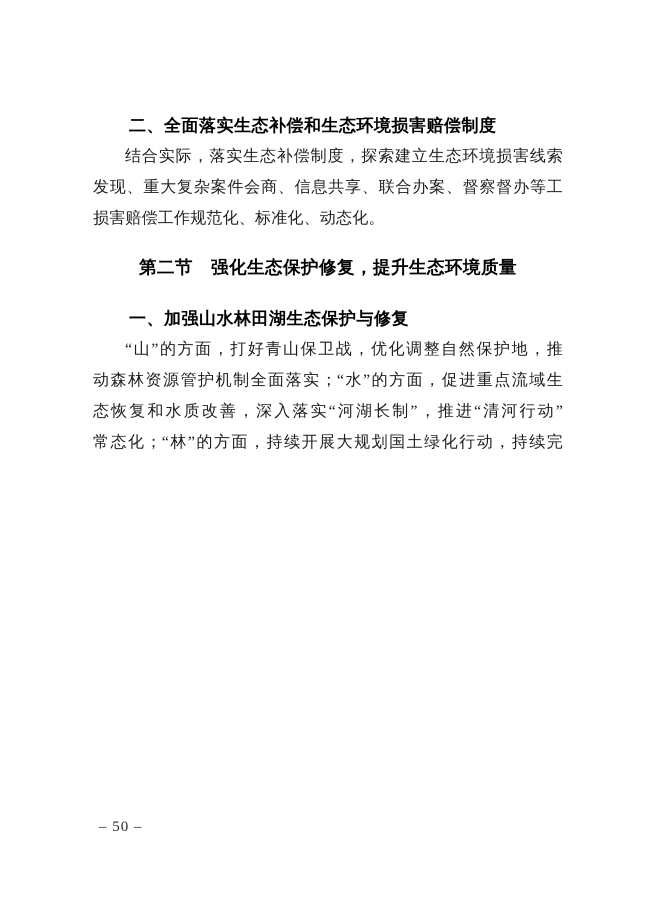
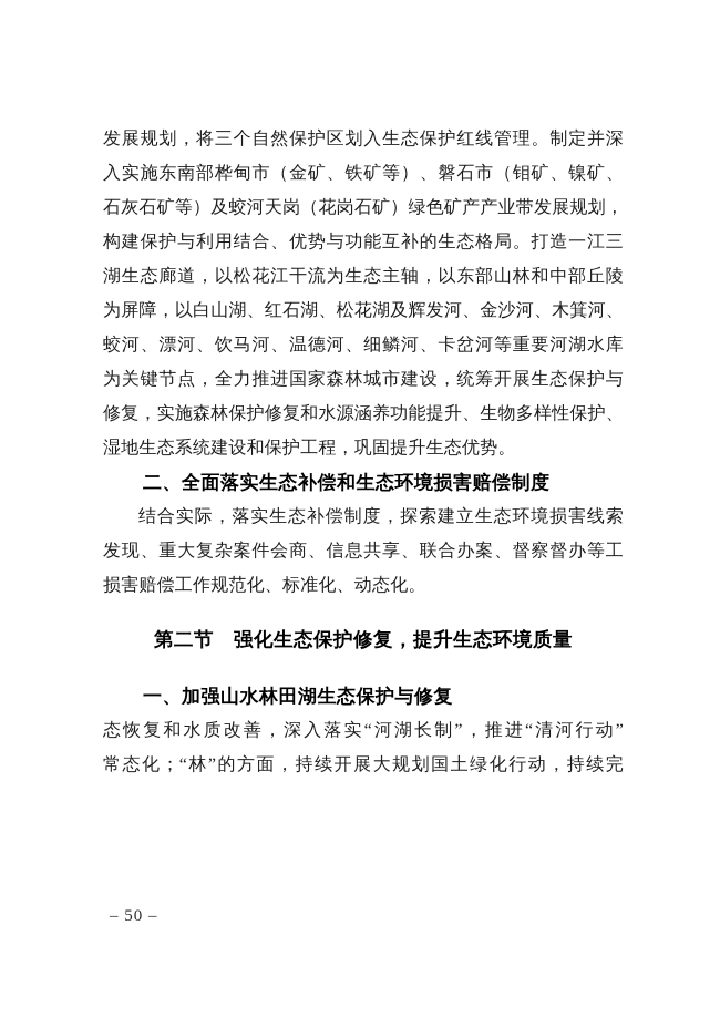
+ 发展规划，将三个自然保护区划入生态保护红线管理。制定并深
+ 入实施东南部桦甸市（金矿、铁矿等）、磐石市（钼矿、镍矿、
+ 石灰石矿等）及蛟河天岗（花岗石矿）绿色矿产产业带发展规划，
+ 构建保护与利用结合、优势与功能互补的生态格局。打造一江三
+ 湖生态廊道，以松花江干流为生态主轴，以东部山林和中部丘陵
+ 为屏障，以白山湖、红石湖、松花湖及辉发河、金沙河、木箕河、
+ 蛟河、漂河、饮马河、温德河、细鳞河、卡岔河等重要河湖水库
+ 为关键节点，全力推进国家森林城市建设，统筹开展生态保护与
+ 修复，实施森林保护修复和水源涵养功能提升、生物多样性保护、
+ 湿地生态系统建设和保护工程，巩固提升生态优势。
  二、全面落实生态补偿和生态环境损害赔偿制度
  结合实际，落实生态补偿制度，探索建立生态环境损害线索
  发现、重大复杂案件会商、信息共享、联合办案、督察督办等工
  损害赔偿工作规范化、标准化、动态化。
  第二节 强化生态保护修复，提升生态环境质量
  一、加强山水林田湖生态保护与修复
- “山”的方面，打好青山保卫战，优化调整自然保护地，推
- 动森林资源管护机制全面落实；“水”的方面，促进重点流域生
  态恢复和水质改善，深入落实“河湖长制”，推进“清河行动”
  常态化；“林”的方面，持续开展大规划国土绿化行动，持续完
  – 50 –
